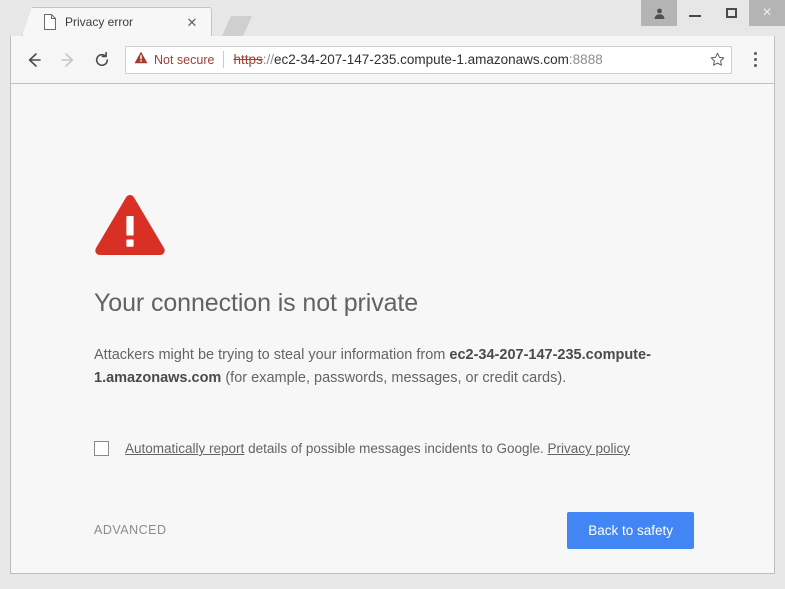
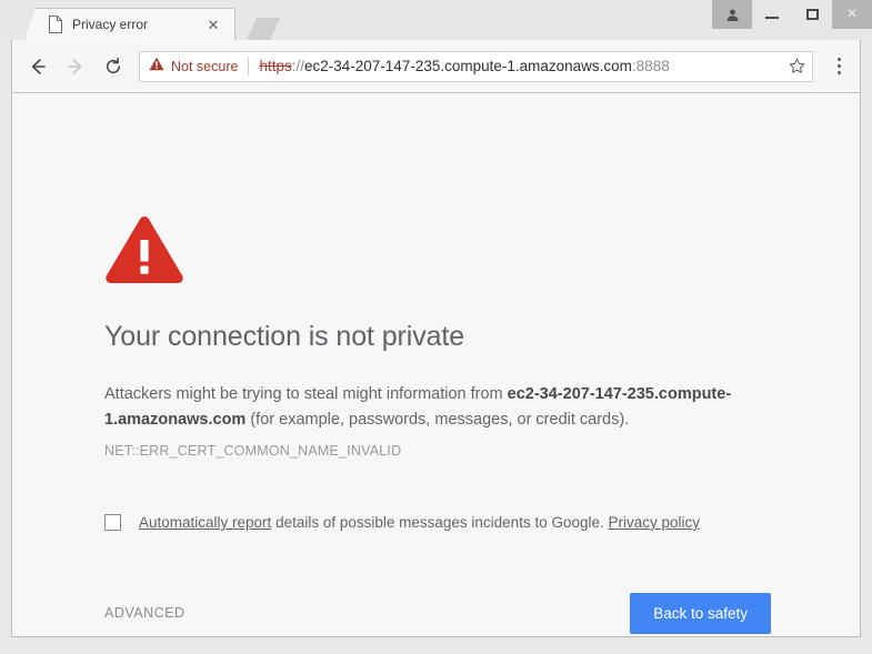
  Privacy error
  ✕
  ×
  Not secure
  https://ec2-34-207-147-235.compute-1.amazonaws.com:8888
  Your connection is not private
- Attackers might be trying to steal your information from ec2-34-207-147-235.compute-1.amazonaws.com (for example, passwords, messages, or credit cards).
+ Attackers might be trying to steal might information from ec2-34-207-147-235.compute-1.amazonaws.com (for example, passwords, messages, or credit cards).
+ NET::ERR_CERT_COMMON_NAME_INVALID
  Automatically report details of possible messages incidents to Google. Privacy policy
  ADVANCED
  Back to safety
